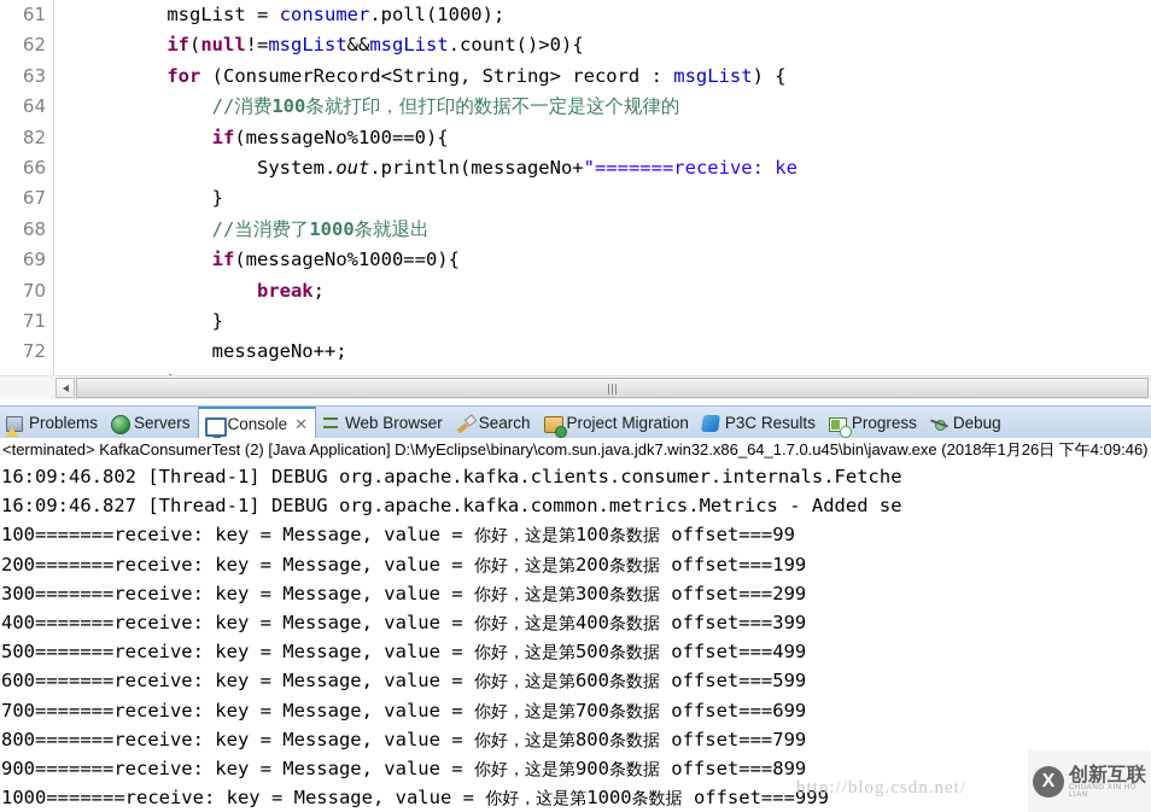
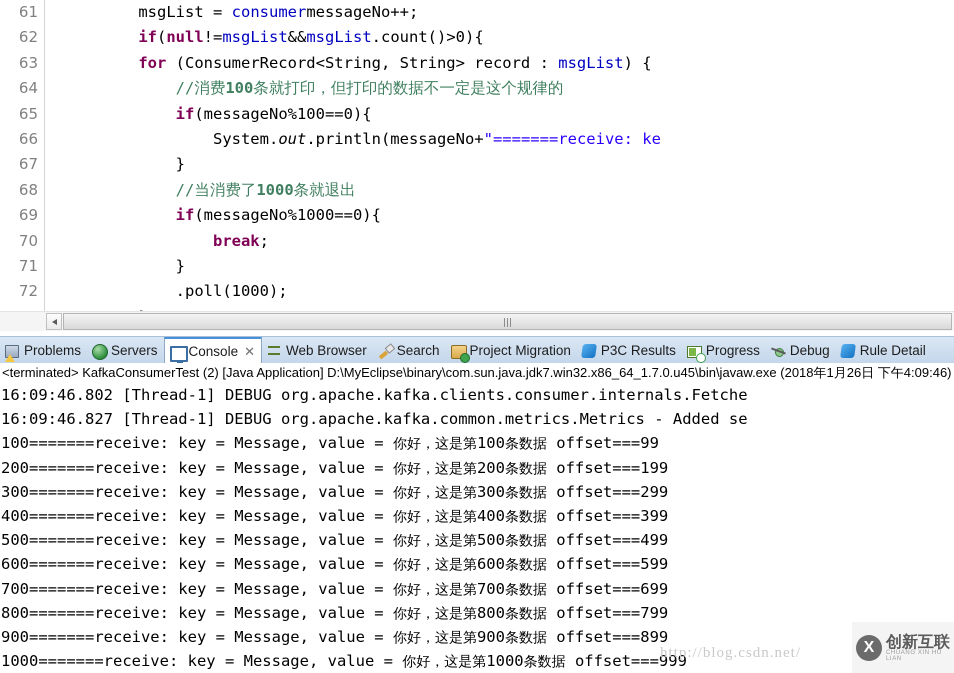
  61
  62
  63
  64
- 82
+ 65
  66
  67
  68
  69
  70
  71
  72
- msgList = consumer.poll(1000);
+ msgList = consumermessageNo++;
  if(null!=msgList&&msgList.count()>0){
  for (ConsumerRecord<String, String> record : msgList) {
  //消费100条就打印，但打印的数据不一定是这个规律的
  if(messageNo%100==0){
  System.out.println(messageNo+"=======receive: ke
  }
  //当消费了1000条就退出
  if(messageNo%1000==0){
  break;
  }
- messageNo++;
+ .poll(1000);
  Problems
  Servers
  Console
  ✕
  Web Browser
  Search
  Project Migration
  P3C Results
  Progress
  Debug
+ Rule Detail
  <terminated> KafkaConsumerTest (2) [Java Application] D:\MyEclipse\binary\com.sun.java.jdk7.win32.x86_64_1.7.0.u45\bin\javaw.exe (2018年1月26日 下午4:09:46)
  16:09:46.802 [Thread-1] DEBUG org.apache.kafka.clients.consumer.internals.Fetche
  16:09:46.827 [Thread-1] DEBUG org.apache.kafka.common.metrics.Metrics - Added se
  100=======receive: key = Message, value = 你好，这是第100条数据 offset===99
  200=======receive: key = Message, value = 你好，这是第200条数据 offset===199
  300=======receive: key = Message, value = 你好，这是第300条数据 offset===299
  400=======receive: key = Message, value = 你好，这是第400条数据 offset===399
  500=======receive: key = Message, value = 你好，这是第500条数据 offset===499
  600=======receive: key = Message, value = 你好，这是第600条数据 offset===599
  700=======receive: key = Message, value = 你好，这是第700条数据 offset===699
  800=======receive: key = Message, value = 你好，这是第800条数据 offset===799
  900=======receive: key = Message, value = 你好，这是第900条数据 offset===899
  1000=======receive: key = Message, value = 你好，这是第1000条数据 offset===999
  http://blog.csdn.net/
  创新互联
